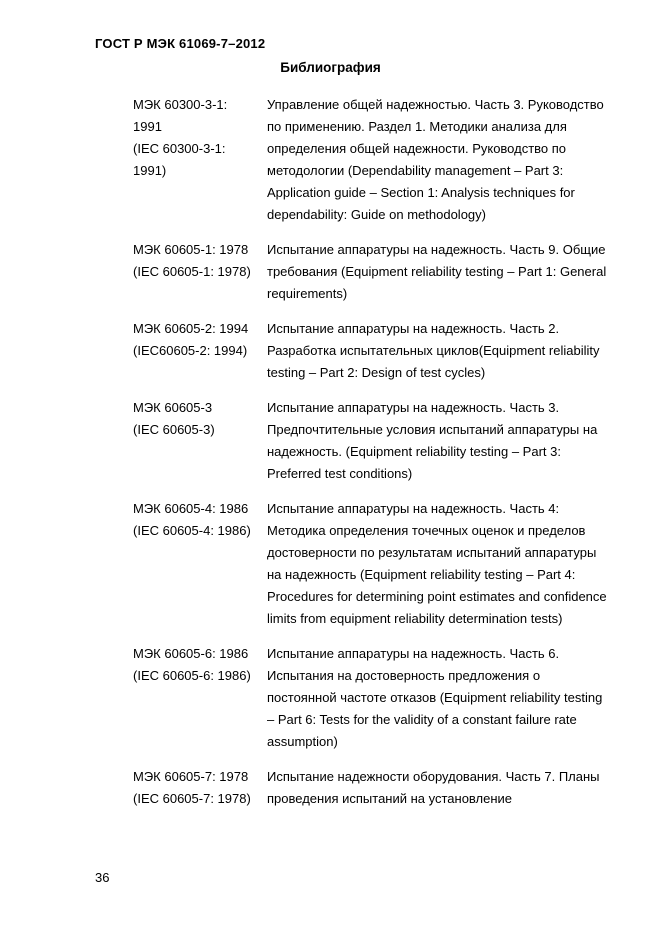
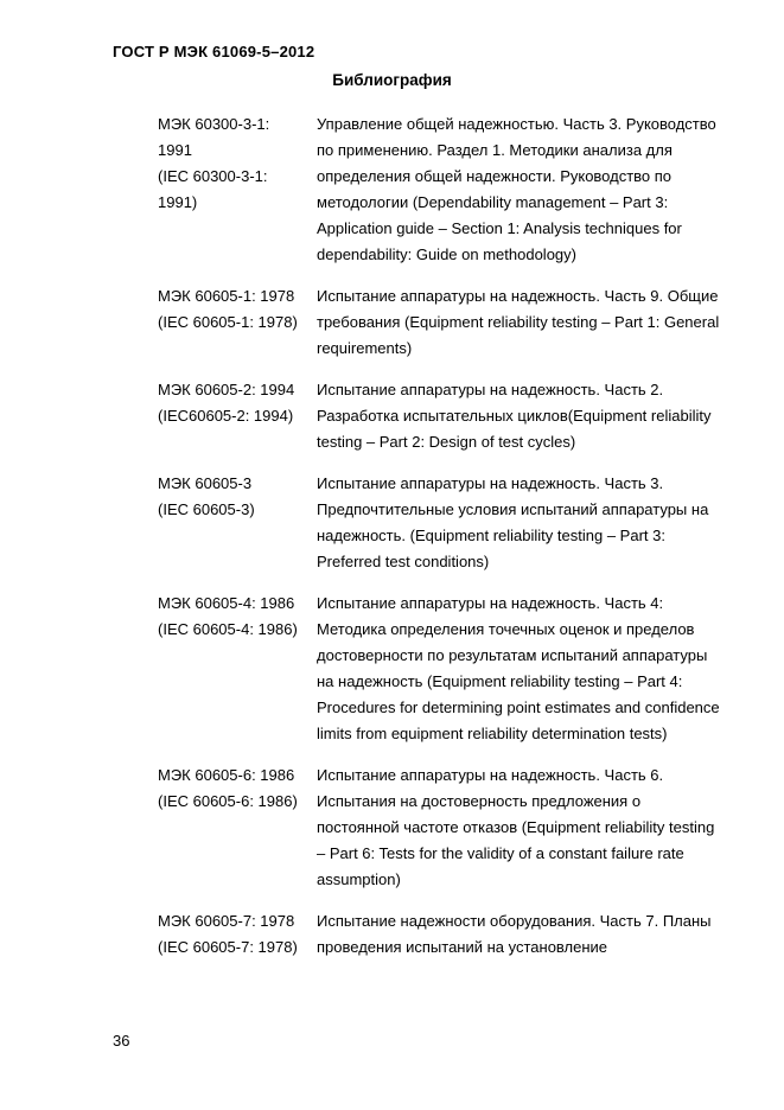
- ГОСТ Р МЭК 61069-7–2012
+ ГОСТ Р МЭК 61069-5–2012
  Библиография
  МЭК 60300-3-1:
  1991
  (IEC 60300-3-1:
  1991)
  Управление общей надежностью. Часть 3. Руководство по применению. Раздел 1. Методики анализа для определения общей надежности. Руководство по методологии (Dependability management – Part 3: Application guide – Section 1: Analysis techniques for dependability: Guide on methodology)
  МЭК 60605-1: 1978
  (IEC 60605-1: 1978)
  Испытание аппаратуры на надежность. Часть 9. Общие требования (Equipment reliability testing – Part 1: General requirements)
  МЭК 60605-2: 1994
  (IEC60605-2: 1994)
  Испытание аппаратуры на надежность. Часть 2. Разработка испытательных циклов(Equipment reliability testing – Part 2: Design of test cycles)
  МЭК 60605-3
  (IEC 60605-3)
  Испытание аппаратуры на надежность. Часть 3. Предпочтительные условия испытаний аппаратуры на надежность. (Equipment reliability testing – Part 3: Preferred test conditions)
  МЭК 60605-4: 1986
  (IEC 60605-4: 1986)
  Испытание аппаратуры на надежность. Часть 4: Методика определения точечных оценок и пределов достоверности по результатам испытаний аппаратуры на надежность (Equipment reliability testing – Part 4: Procedures for determining point estimates and confidence limits from equipment reliability determination tests)
  МЭК 60605-6: 1986
  (IEC 60605-6: 1986)
  Испытание аппаратуры на надежность. Часть 6. Испытания на достоверность предложения о постоянной частоте отказов (Equipment reliability testing – Part 6: Tests for the validity of a constant failure rate assumption)
  МЭК 60605-7: 1978
  (IEC 60605-7: 1978)
  Испытание надежности оборудования. Часть 7. Планы проведения испытаний на установление
  36
